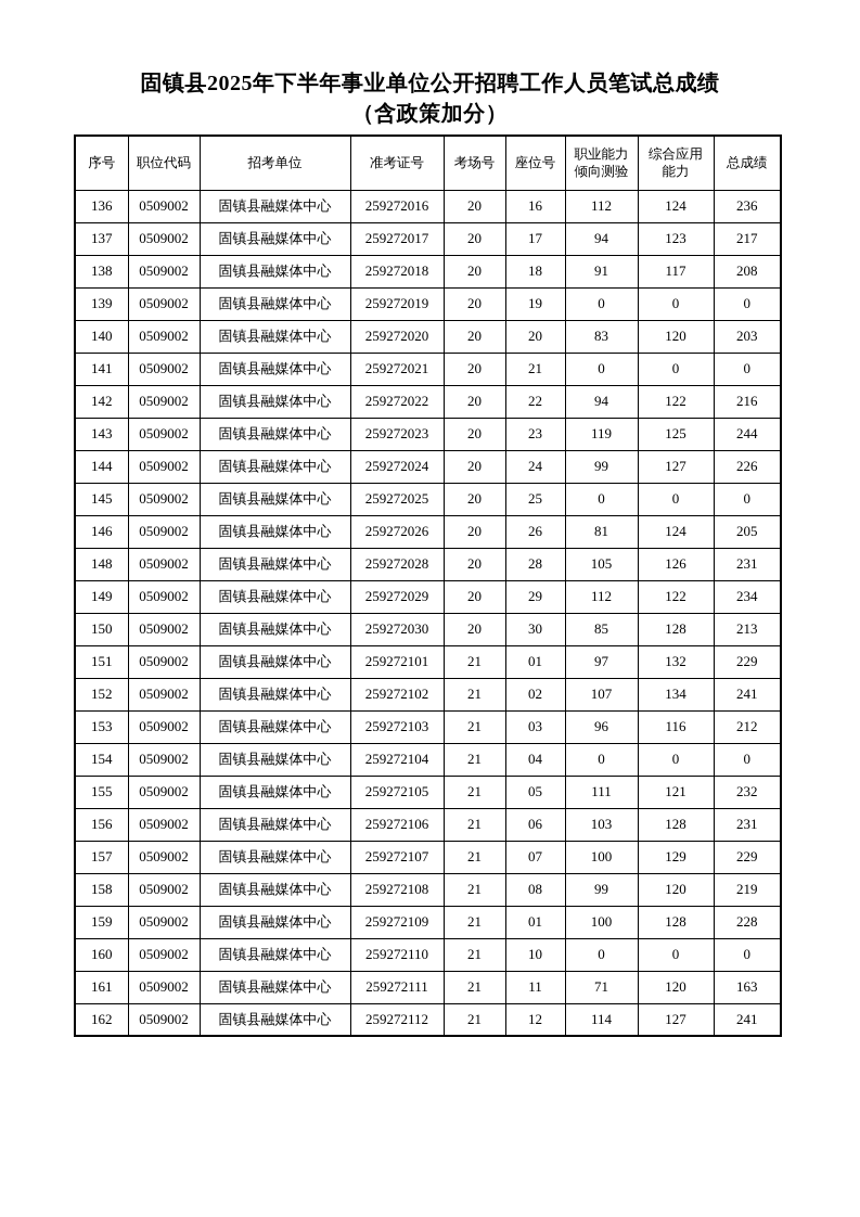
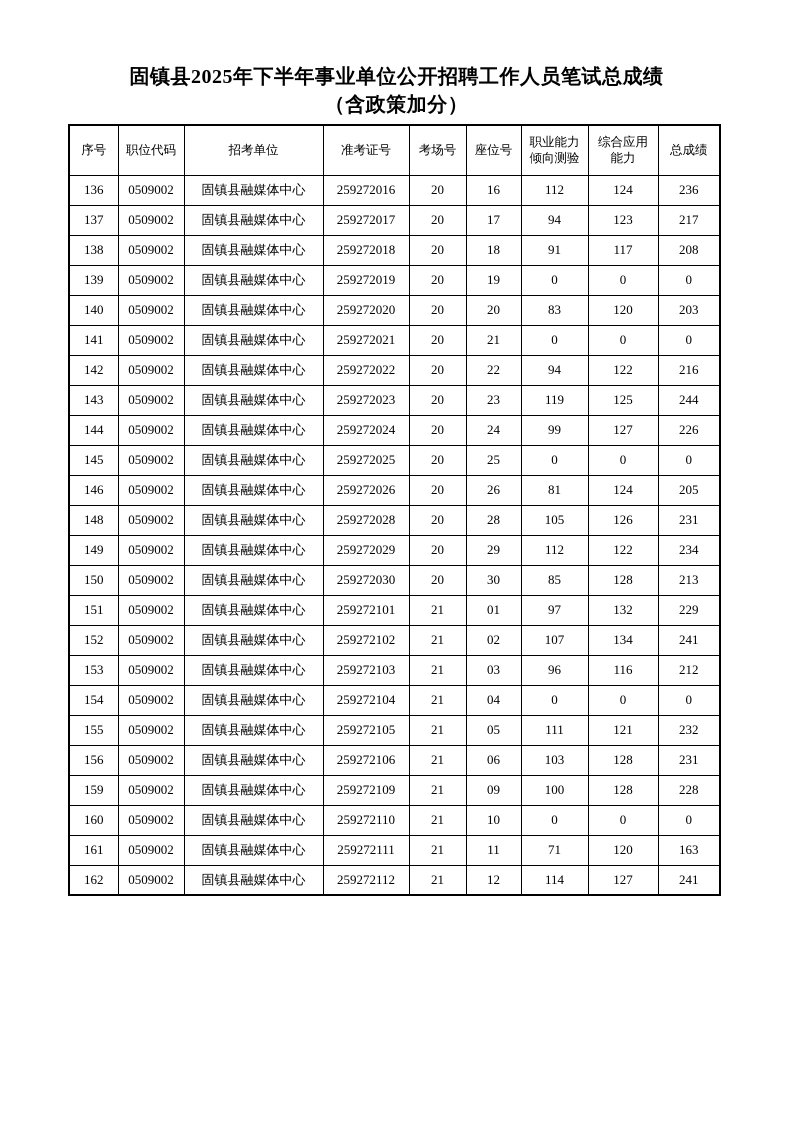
  固镇县2025年下半年事业单位公开招聘工作人员笔试总成绩
  （含政策加分）
  序号	职位代码	招考单位	准考证号	考场号	座位号	职业能力 倾向测验	综合应用 能力	总成绩
  136	0509002	固镇县融媒体中心	259272016	20	16	112	124	236
  137	0509002	固镇县融媒体中心	259272017	20	17	94	123	217
  138	0509002	固镇县融媒体中心	259272018	20	18	91	117	208
  139	0509002	固镇县融媒体中心	259272019	20	19	0	0	0
  140	0509002	固镇县融媒体中心	259272020	20	20	83	120	203
  141	0509002	固镇县融媒体中心	259272021	20	21	0	0	0
  142	0509002	固镇县融媒体中心	259272022	20	22	94	122	216
  143	0509002	固镇县融媒体中心	259272023	20	23	119	125	244
  144	0509002	固镇县融媒体中心	259272024	20	24	99	127	226
  145	0509002	固镇县融媒体中心	259272025	20	25	0	0	0
  146	0509002	固镇县融媒体中心	259272026	20	26	81	124	205
  148	0509002	固镇县融媒体中心	259272028	20	28	105	126	231
  149	0509002	固镇县融媒体中心	259272029	20	29	112	122	234
  150	0509002	固镇县融媒体中心	259272030	20	30	85	128	213
  151	0509002	固镇县融媒体中心	259272101	21	01	97	132	229
  152	0509002	固镇县融媒体中心	259272102	21	02	107	134	241
  153	0509002	固镇县融媒体中心	259272103	21	03	96	116	212
  154	0509002	固镇县融媒体中心	259272104	21	04	0	0	0
  155	0509002	固镇县融媒体中心	259272105	21	05	111	121	232
  156	0509002	固镇县融媒体中心	259272106	21	06	103	128	231
- 157	0509002	固镇县融媒体中心	259272107	21	07	100	129	229
- 158	0509002	固镇县融媒体中心	259272108	21	08	99	120	219
- 159	0509002	固镇县融媒体中心	259272109	21	01	100	128	228
+ 159	0509002	固镇县融媒体中心	259272109	21	09	100	128	228
  160	0509002	固镇县融媒体中心	259272110	21	10	0	0	0
  161	0509002	固镇县融媒体中心	259272111	21	11	71	120	163
  162	0509002	固镇县融媒体中心	259272112	21	12	114	127	241
